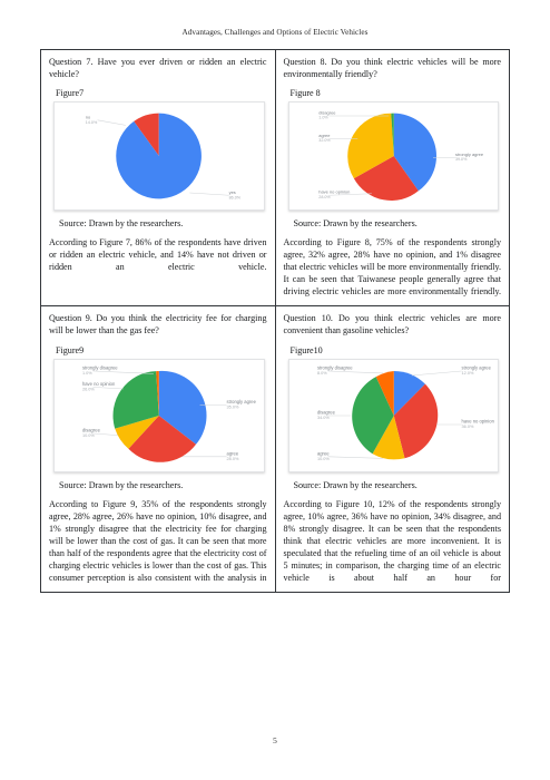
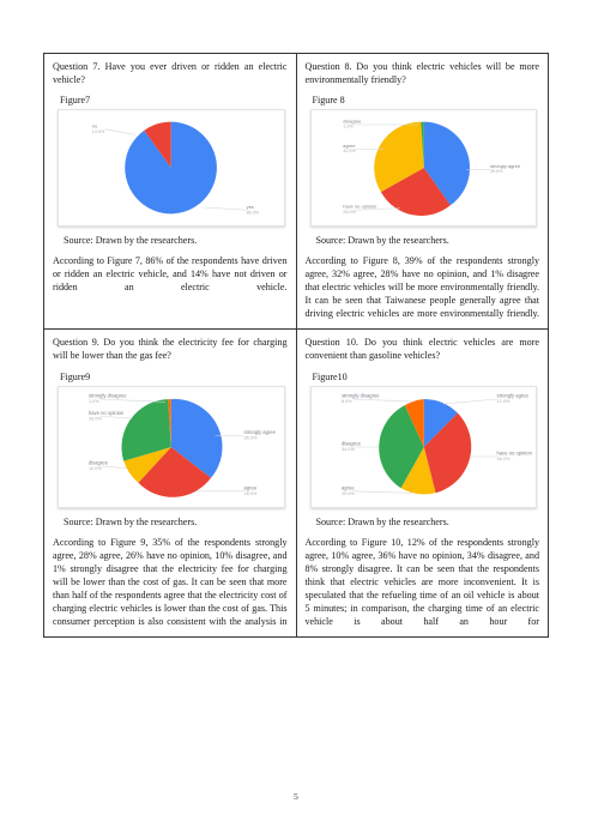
- Advantages, Challenges and Options of Electric Vehicles
- Question 7. Have you ever driven or ridden an electric vehicle? Figure7 Source: Drawn by the researchers. According to Figure 7, 86% of the respondents have driven or ridden an electric vehicle, and 14% have not driven or ridden an electric vehicle.	Question 8. Do you think electric vehicles will be more environmentally friendly? Figure 8 Source: Drawn by the researchers. According to Figure 8, 75% of the respondents strongly agree, 32% agree, 28% have no opinion, and 1% disagree that electric vehicles will be more environmentally friendly. It can be seen that Taiwanese people generally agree that driving electric vehicles are more environmentally friendly.
+ Question 7. Have you ever driven or ridden an electric vehicle? Figure7 Source: Drawn by the researchers. According to Figure 7, 86% of the respondents have driven or ridden an electric vehicle, and 14% have not driven or ridden an electric vehicle.	Question 8. Do you think electric vehicles will be more environmentally friendly? Figure 8 Source: Drawn by the researchers. According to Figure 8, 39% of the respondents strongly agree, 32% agree, 28% have no opinion, and 1% disagree that electric vehicles will be more environmentally friendly. It can be seen that Taiwanese people generally agree that driving electric vehicles are more environmentally friendly.
  Question 9. Do you think the electricity fee for charging will be lower than the gas fee? Figure9 Source: Drawn by the researchers. According to Figure 9, 35% of the respondents strongly agree, 28% agree, 26% have no opinion, 10% disagree, and 1% strongly disagree that the electricity fee for charging will be lower than the cost of gas. It can be seen that more than half of the respondents agree that the electricity cost of charging electric vehicles is lower than the cost of gas. This consumer perception is also consistent with the analysis in	Question 10. Do you think electric vehicles are more convenient than gasoline vehicles? Figure10 Source: Drawn by the researchers. According to Figure 10, 12% of the respondents strongly agree, 10% agree, 36% have no opinion, 34% disagree, and 8% strongly disagree. It can be seen that the respondents think that electric vehicles are more inconvenient. It is speculated that the refueling time of an oil vehicle is about 5 minutes; in comparison, the charging time of an electric vehicle is about half an hour for
  5
